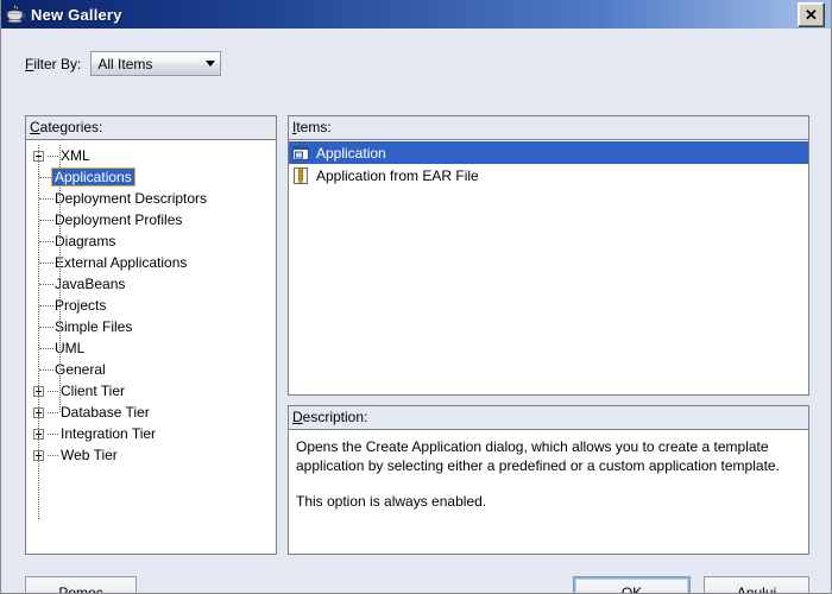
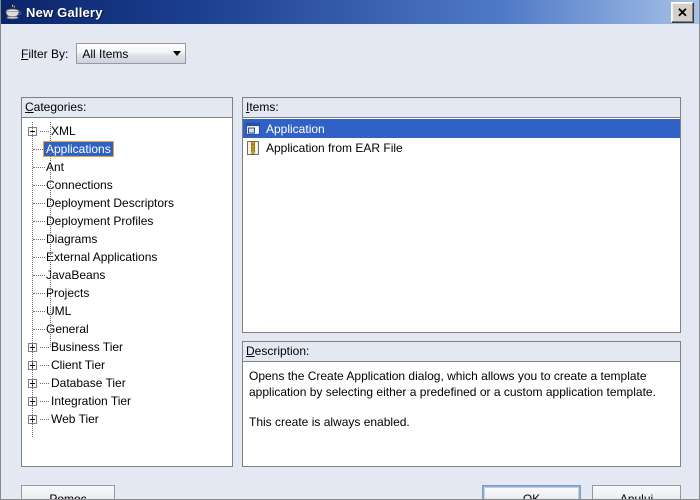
  New Gallery
  ✕
  Filter By:
  All Items
  Categories:
  XML
  Applications
+ Ant
+ Connections
  Deployment Descriptors
  Deployment Profiles
  Diagrams
  External Applications
  JavaBeans
  Projects
- Simple Files
  UML
  General
+ Business Tier
  Client Tier
  Database Tier
  Integration Tier
  Web Tier
  Items:
  Application
  Application from EAR File
  Description:
  Opens the Create Application dialog, which allows you to create a template application by selecting either a predefined or a custom application template.
- This option is always enabled.
+ This create is always enabled.
  Pomoc
  OK
  Anuluj
